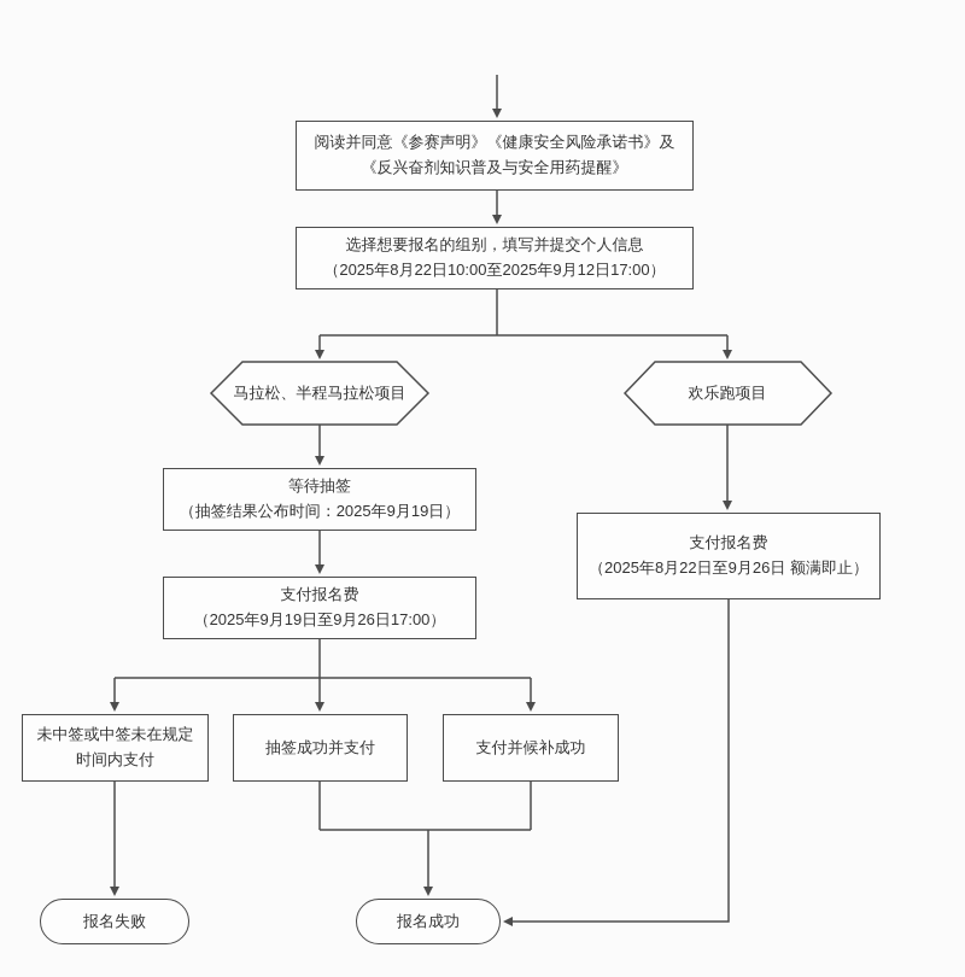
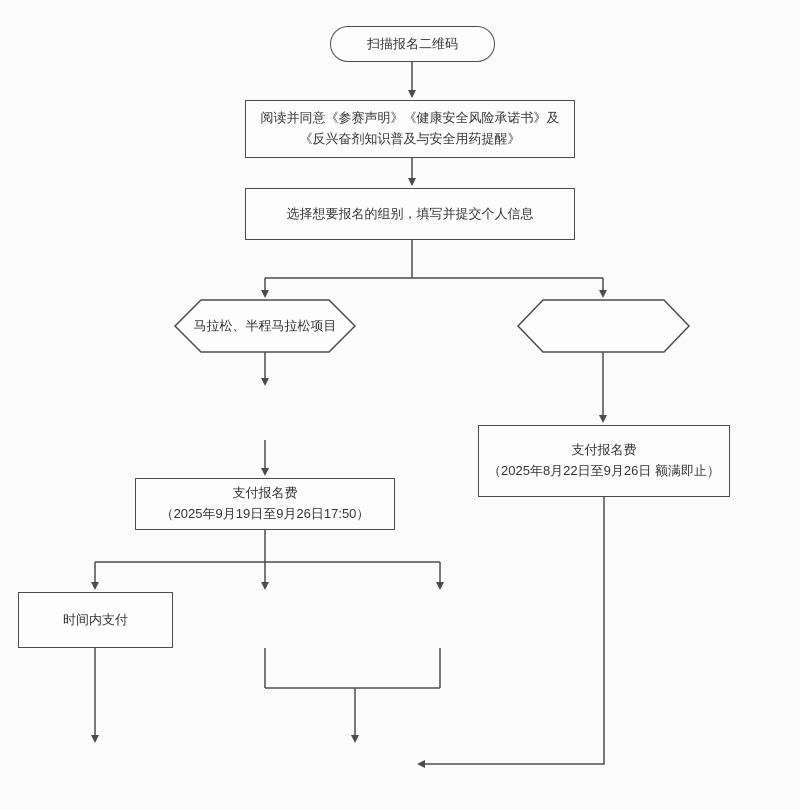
+ 扫描报名二维码
  阅读并同意《参赛声明》《健康安全风险承诺书》及
  《反兴奋剂知识普及与安全用药提醒》
  选择想要报名的组别，填写并提交个人信息
- （2025年8月22日10:00至2025年9月12日17:00）
  马拉松、半程马拉松项目
- 欢乐跑项目
- 等待抽签
- （抽签结果公布时间：2025年9月19日）
  支付报名费
- （2025年9月19日至9月26日17:00）
+ （2025年9月19日至9月26日17:50）
  支付报名费
  （2025年8月22日至9月26日 额满即止）
- 未中签或中签未在规定
  时间内支付
- 抽签成功并支付
- 支付并候补成功
- 报名失败
- 报名成功
